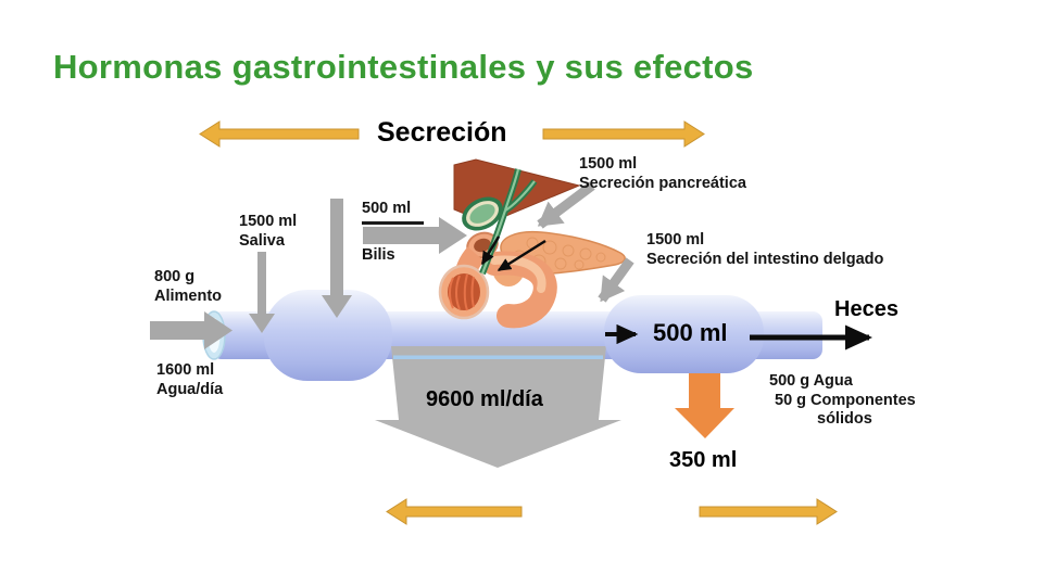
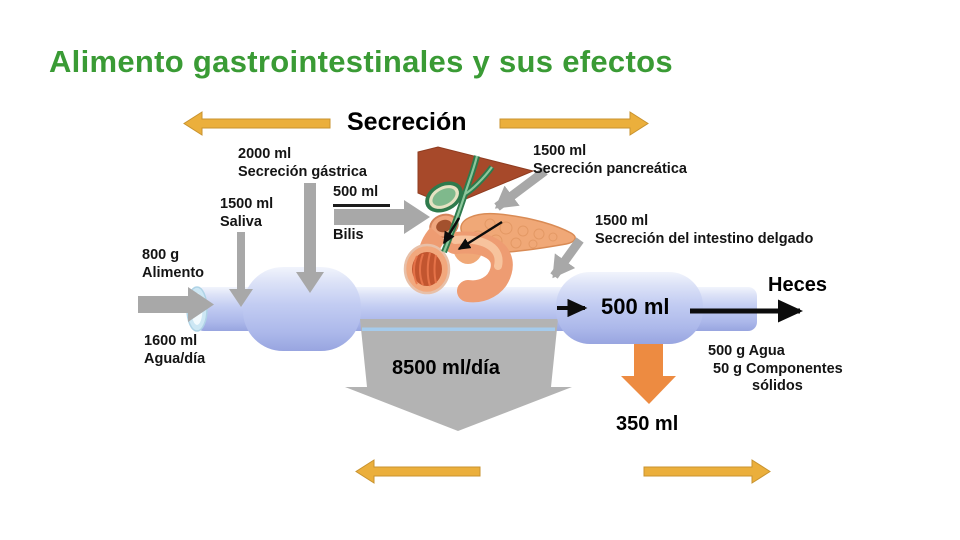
- Hormonas gastrointestinales y sus efectos
+ Alimento gastrointestinales y sus efectos
  Secreción
+ 2000 ml
+ Secreción gástrica
  1500 ml
  Saliva
  500 ml
  Bilis
  1500 ml
  Secreción pancreática
  1500 ml
  Secreción del intestino delgado
  800 g
  Alimento
  1600 ml
  Agua/día
  500 ml
- 9600 ml/día
+ 8500 ml/día
  350 ml
  Heces
  500 g Agua
  50 g Componentes
  sólidos
